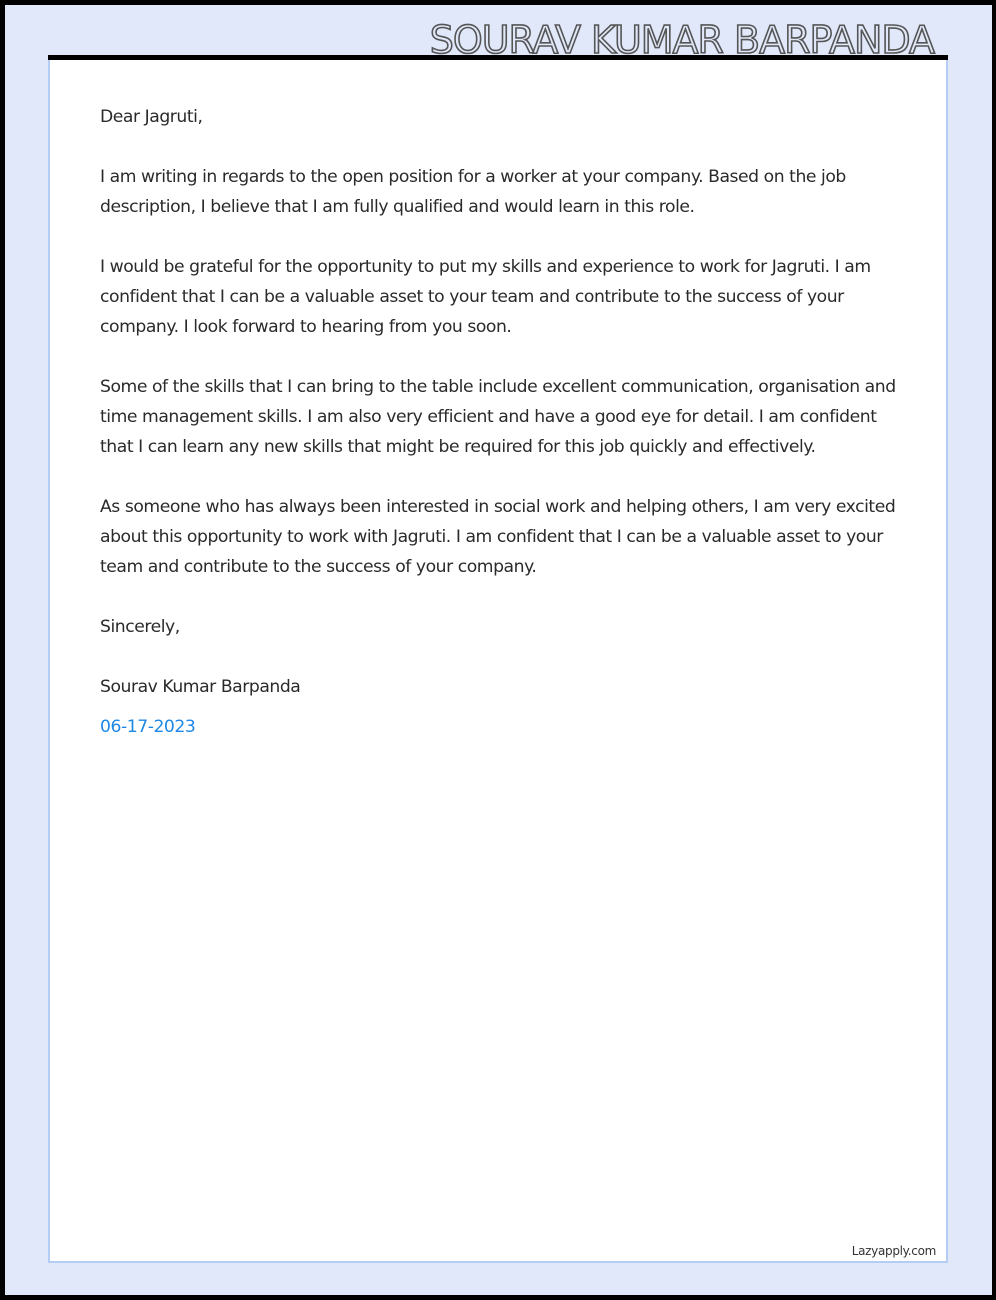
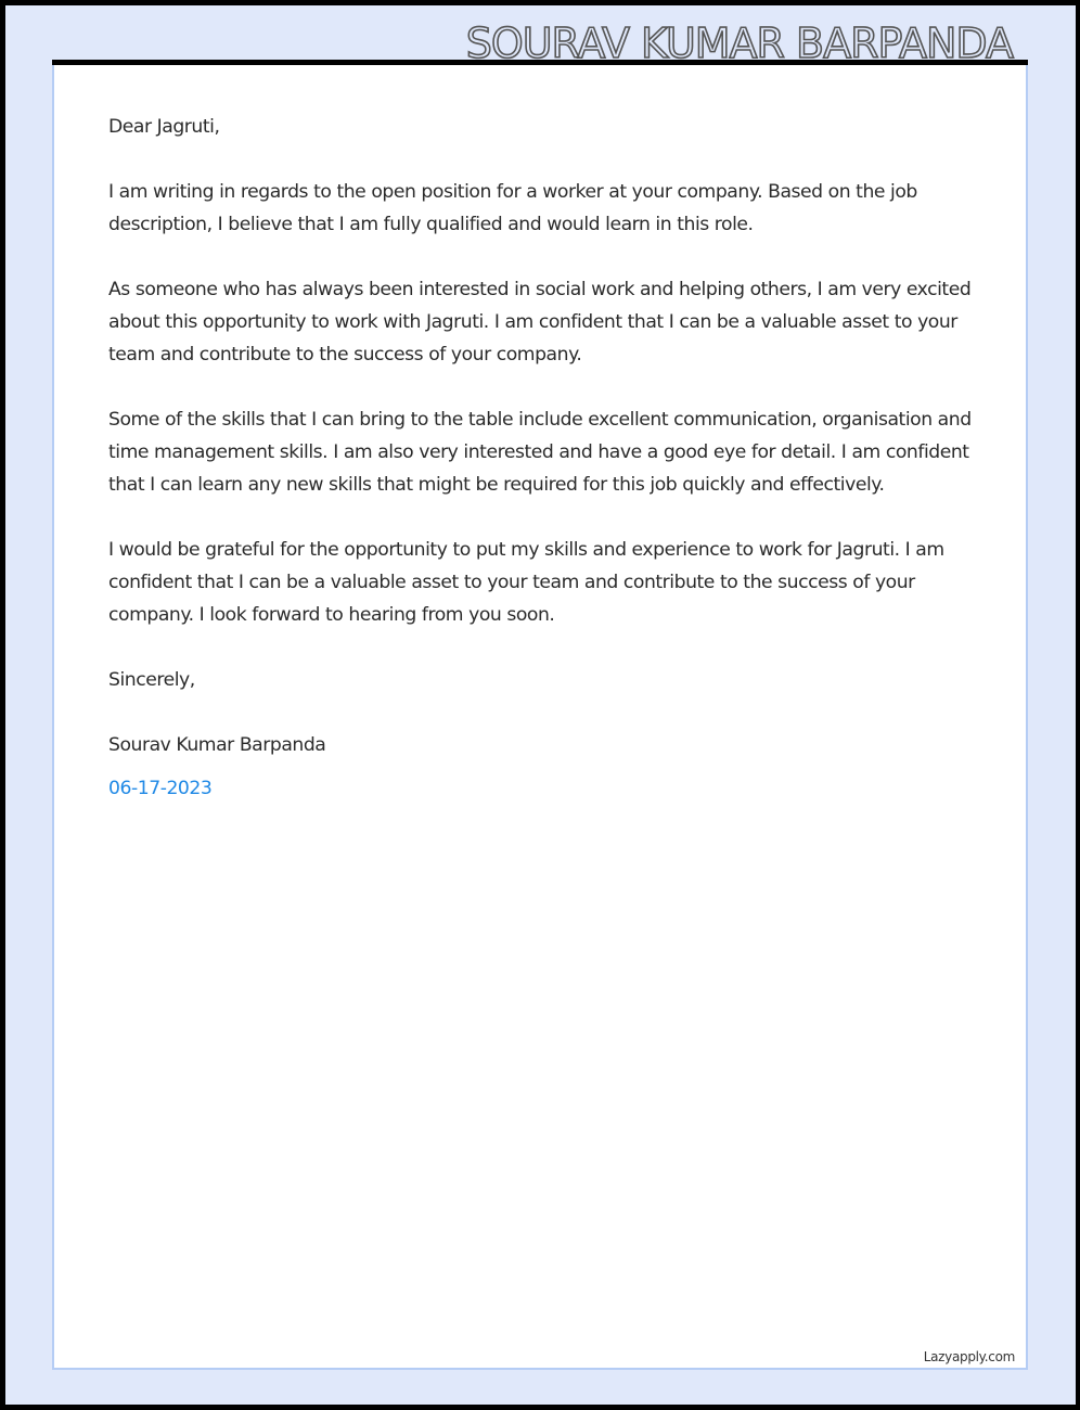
  SOURAV KUMAR BARPANDA
  Dear Jagruti,
  I am writing in regards to the open position for a worker at your company. Based on the job description, I believe that I am fully qualified and would learn in this role.
- I would be grateful for the opportunity to put my skills and experience to work for Jagruti. I am confident that I can be a valuable asset to your team and contribute to the success of your company. I look forward to hearing from you soon.
+ As someone who has always been interested in social work and helping others, I am very excited about this opportunity to work with Jagruti. I am confident that I can be a valuable asset to your team and contribute to the success of your company.
- Some of the skills that I can bring to the table include excellent communication, organisation and time management skills. I am also very efficient and have a good eye for detail. I am confident that I can learn any new skills that might be required for this job quickly and effectively.
+ Some of the skills that I can bring to the table include excellent communication, organisation and time management skills. I am also very interested and have a good eye for detail. I am confident that I can learn any new skills that might be required for this job quickly and effectively.
- As someone who has always been interested in social work and helping others, I am very excited about this opportunity to work with Jagruti. I am confident that I can be a valuable asset to your team and contribute to the success of your company.
+ I would be grateful for the opportunity to put my skills and experience to work for Jagruti. I am confident that I can be a valuable asset to your team and contribute to the success of your company. I look forward to hearing from you soon.
  Sincerely,
  Sourav Kumar Barpanda
  06-17-2023
  Lazyapply.com
